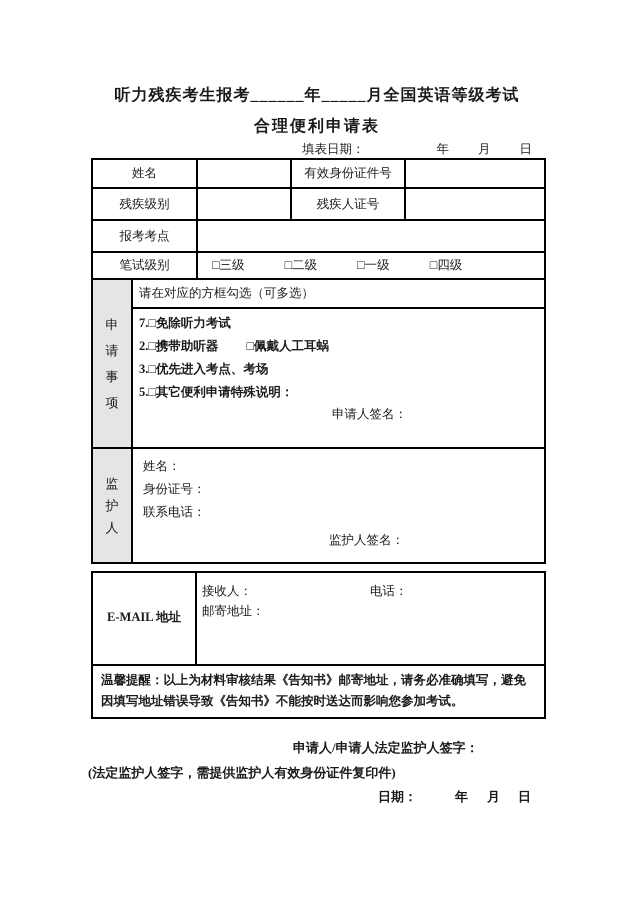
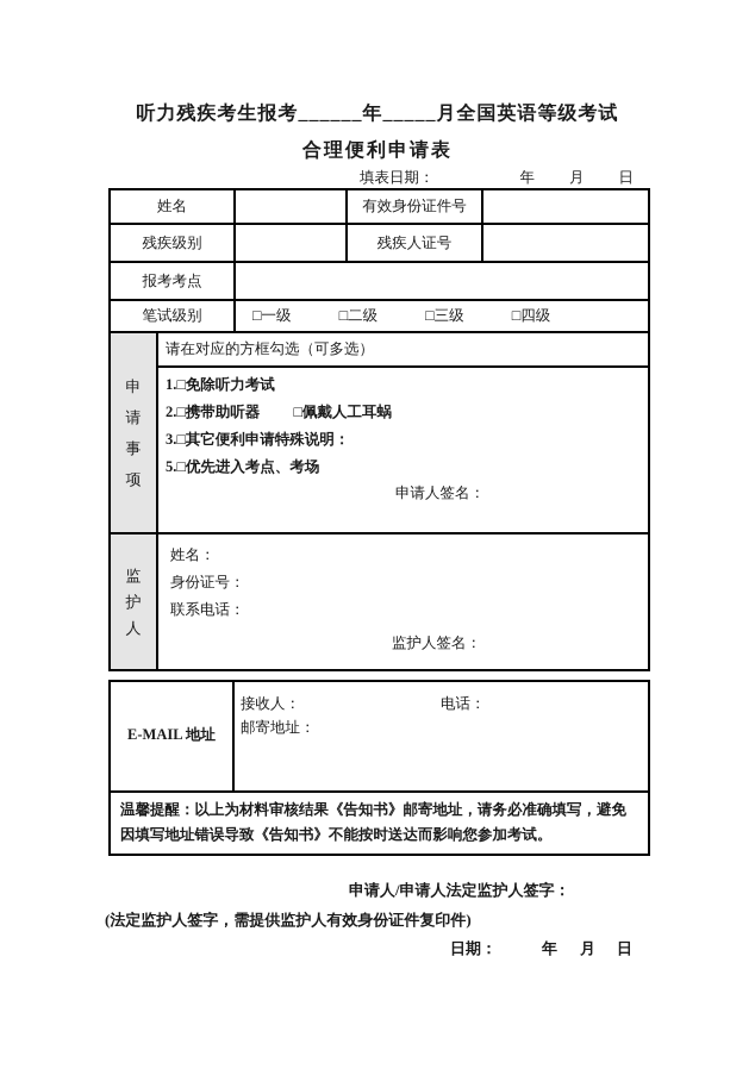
  听力残疾考生报考______年_____月全国英语等级考试
  合理便利申请表
  填表日期：
  年
  月
  日
  姓名
  有效身份证件号
  残疾级别
  残疾人证号
  报考考点
  笔试级别
- □三级
+ □一级
  □二级
- □一级
+ □三级
  □四级
  申请事项
  请在对应的方框勾选（可多选）
- 7.
+ 1.
  □免除听力考试
  2.
  □携带助听器
  □佩戴人工耳蜗
  3.
- □优先进入考点、考场
+ □其它便利申请特殊说明：
  5.
- □其它便利申请特殊说明：
+ □优先进入考点、考场
  申请人签名：
  监护人
  姓名：
  身份证号：
  联系电话：
  监护人签名：
  E-MAIL 地址
  接收人：
  电话：
  邮寄地址：
  温馨提醒：以上为材料审核结果《告知书》邮寄地址，请务必准确填写，避免因填写地址错误导致《告知书》不能按时送达而影响您参加考试。
  申请人/申请人法定监护人签字：
  (法定监护人签字，需提供监护人有效身份证件复印件)
  日期：
  年
  月
  日
